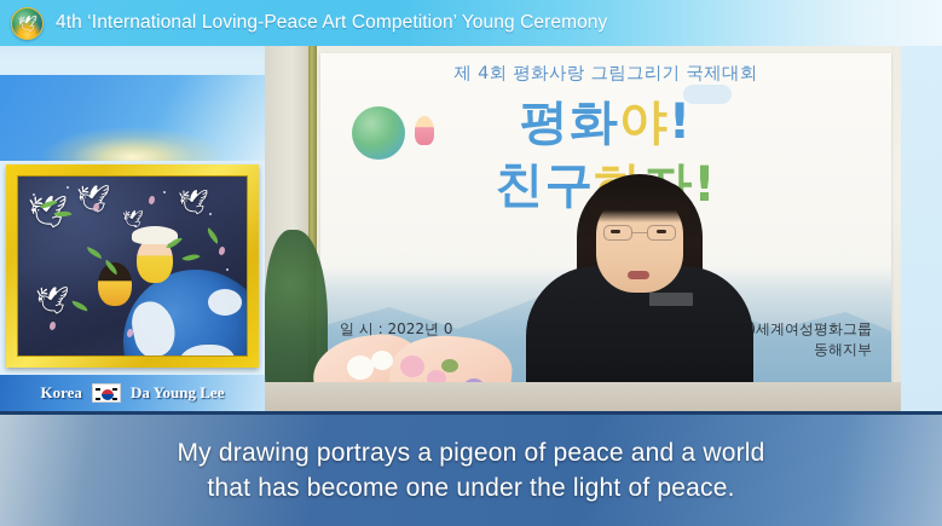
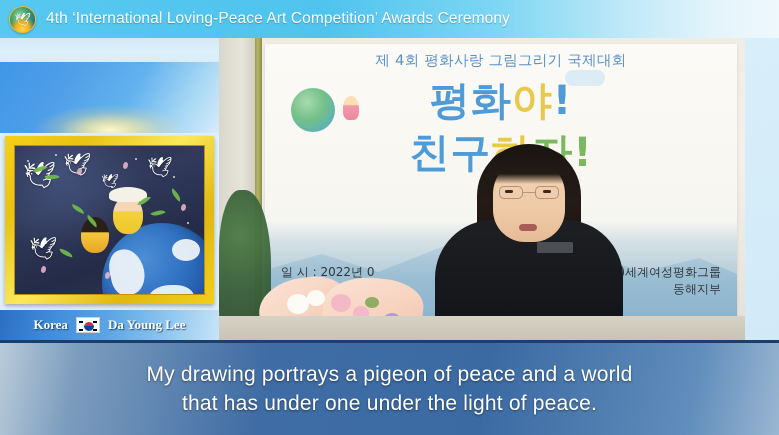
  🕊
- 4th ‘International Loving-Peace Art Competition’ Young Ceremony
+ 4th ‘International Loving-Peace Art Competition’ Awards Ceremony
  🕊
  🕊
  🕊
  🕊
  🕊
  Korea
  Da Young Lee
  제 4회 평화사랑 그림그리기 국제대회
  평화야!
  일 시 : 2022년 0
  세계여성평화그룹
  동해지부
  My drawing portrays a pigeon of peace and a world
- that has become one under the light of peace.
+ that has under one under the light of peace.
